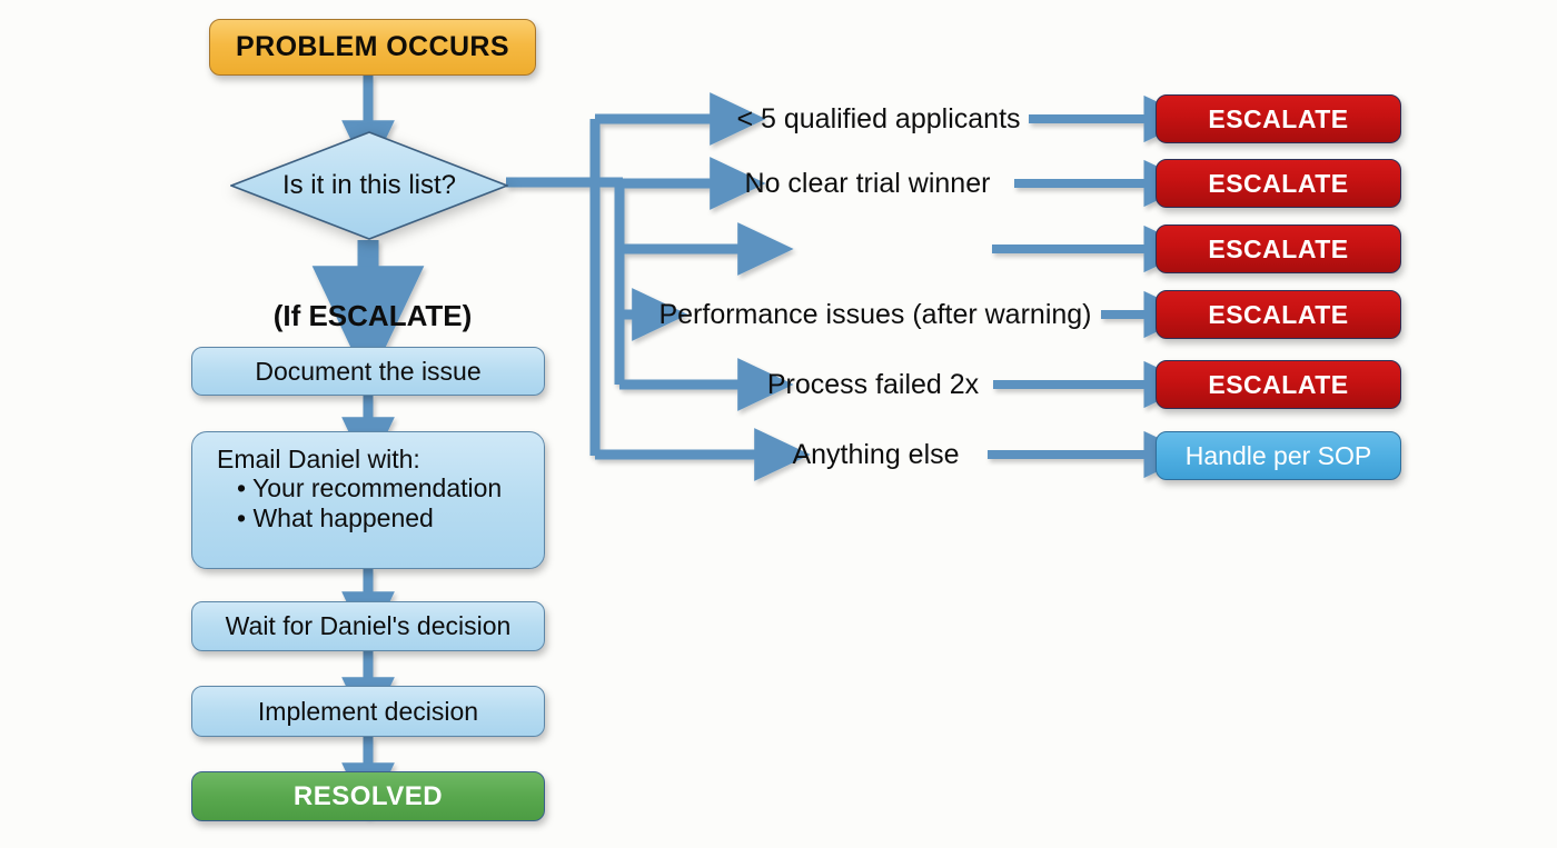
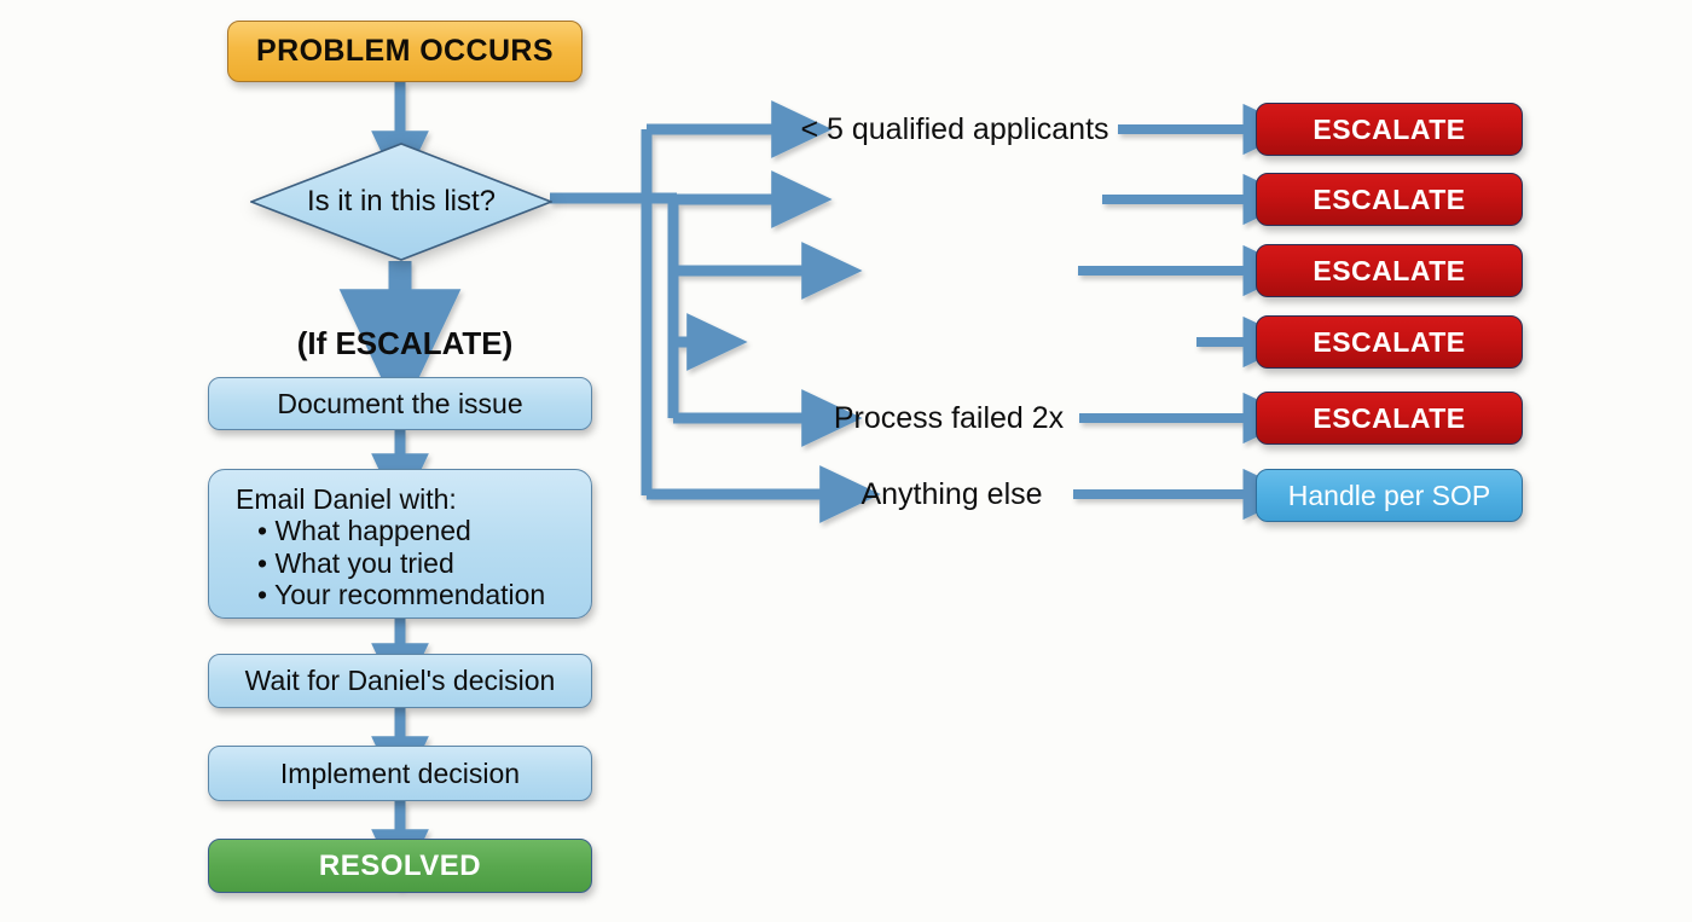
  PROBLEM OCCURS
  Is it in this list?
  (If ESCALATE)
  Document the issue
  Email Daniel with:
- • Your recommendation
+ • What happened
+ • What you tried
- • What happened
+ • Your recommendation
  Wait for Daniel's decision
  Implement decision
  RESOLVED
  < 5 qualified applicants
- No clear trial winner
- Performance issues (after warning)
  Process failed 2x
  Anything else
  ESCALATE
  ESCALATE
  ESCALATE
  ESCALATE
  ESCALATE
  Handle per SOP
